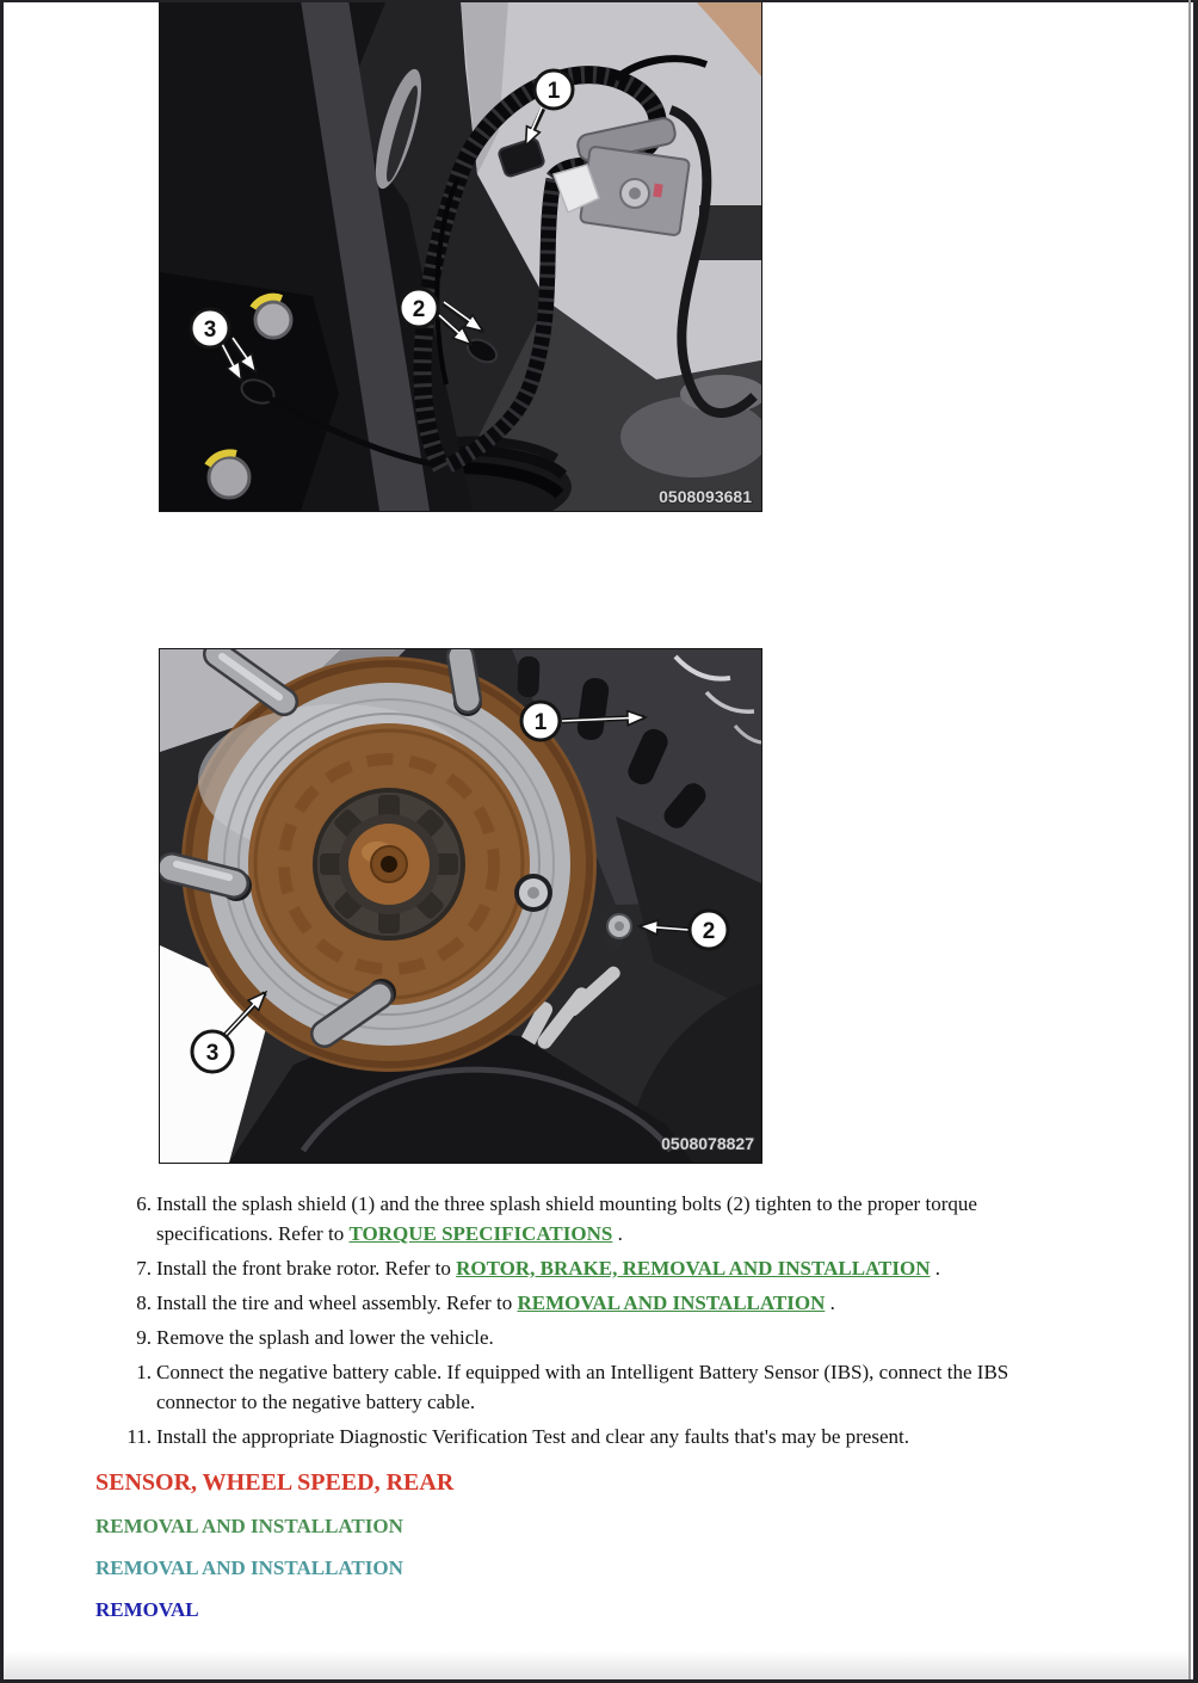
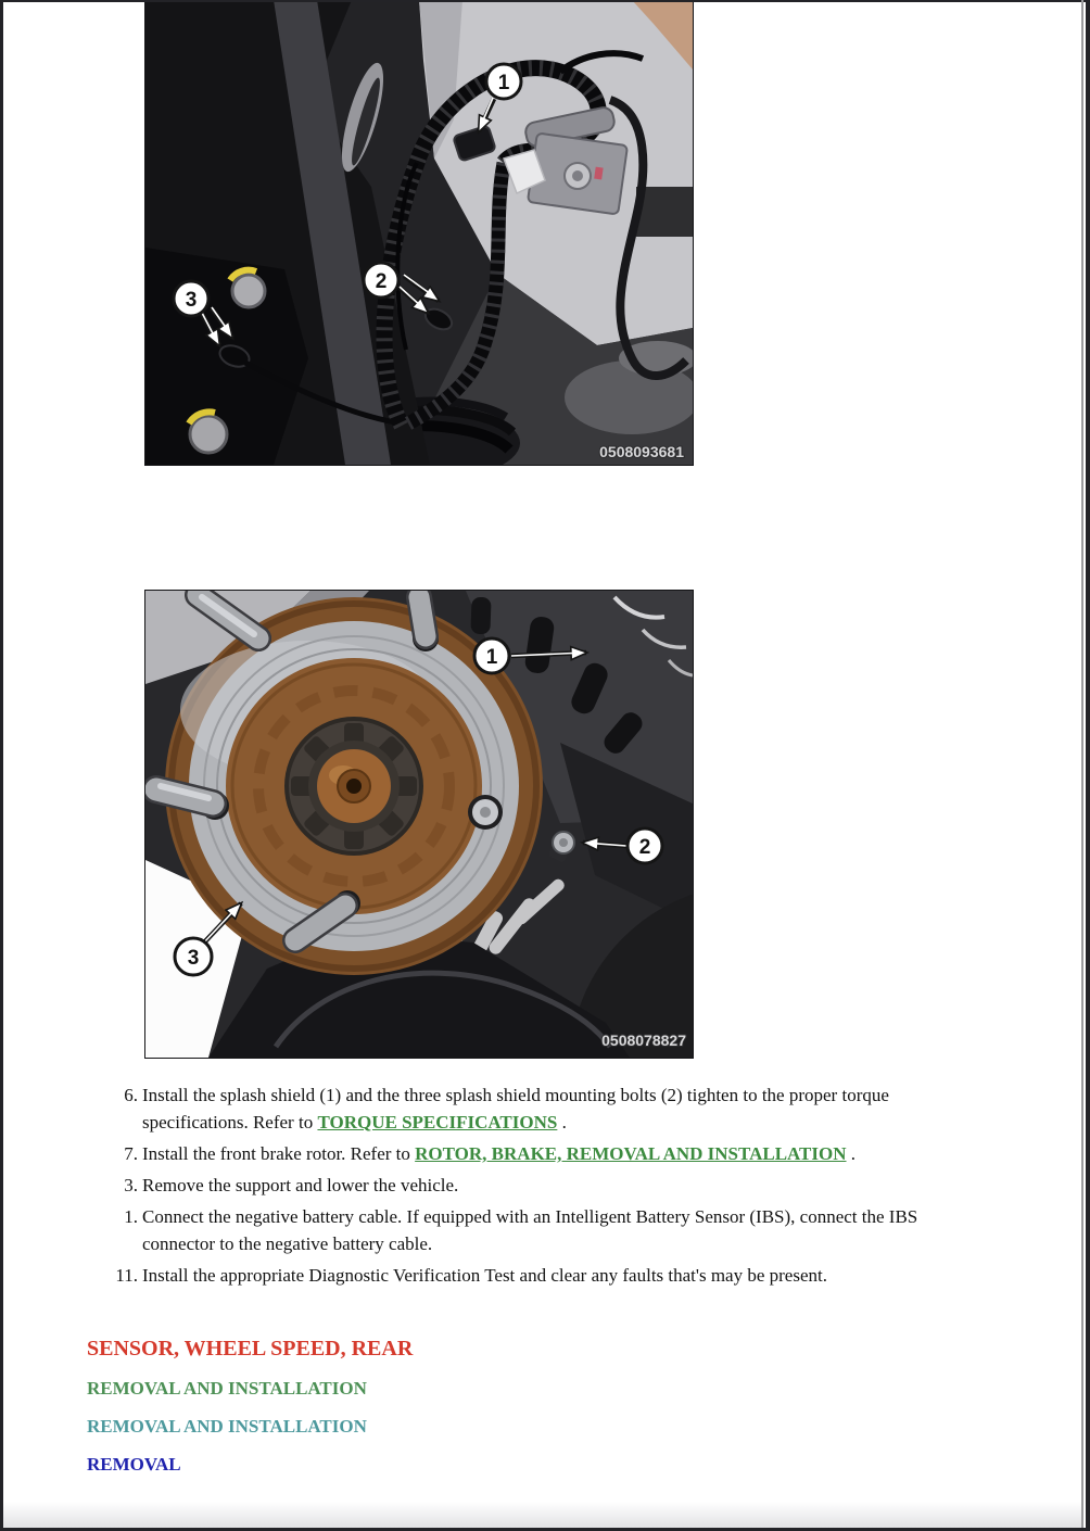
  1
  2
  3
  0508093681
  1
  2
  3
  0508078827
  6.
  Install the splash shield (1) and the three splash shield mounting bolts (2) tighten to the proper torque specifications. Refer to TORQUE SPECIFICATIONS .
  7.
  Install the front brake rotor. Refer to ROTOR, BRAKE, REMOVAL AND INSTALLATION .
- 8.
- Install the tire and wheel assembly. Refer to REMOVAL AND INSTALLATION .
- 9.
+ 3.
- Remove the splash and lower the vehicle.
+ Remove the support and lower the vehicle.
  1.
  Connect the negative battery cable. If equipped with an Intelligent Battery Sensor (IBS), connect the IBS connector to the negative battery cable.
  11.
  Install the appropriate Diagnostic Verification Test and clear any faults that's may be present.
  SENSOR, WHEEL SPEED, REAR
  REMOVAL AND INSTALLATION
  REMOVAL AND INSTALLATION
  REMOVAL
